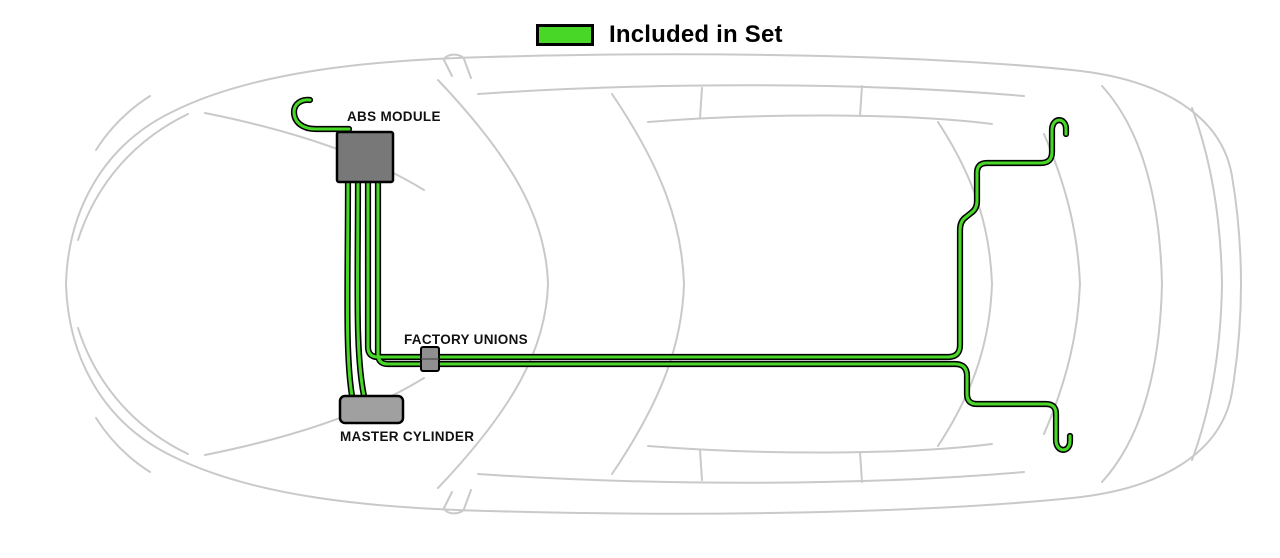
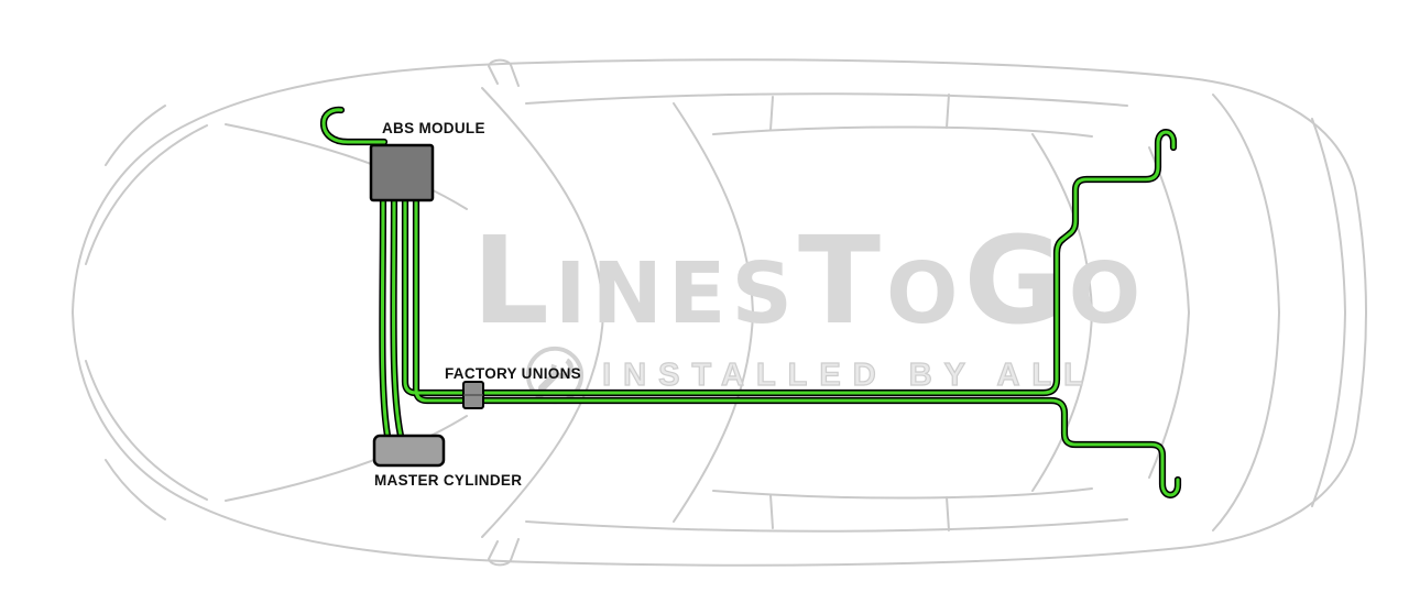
+ LinesToGo
+ INSTALLED BY ALL
  ABS MODULE
  FACTORY UNIONS
  MASTER CYLINDER
- Included in Set
